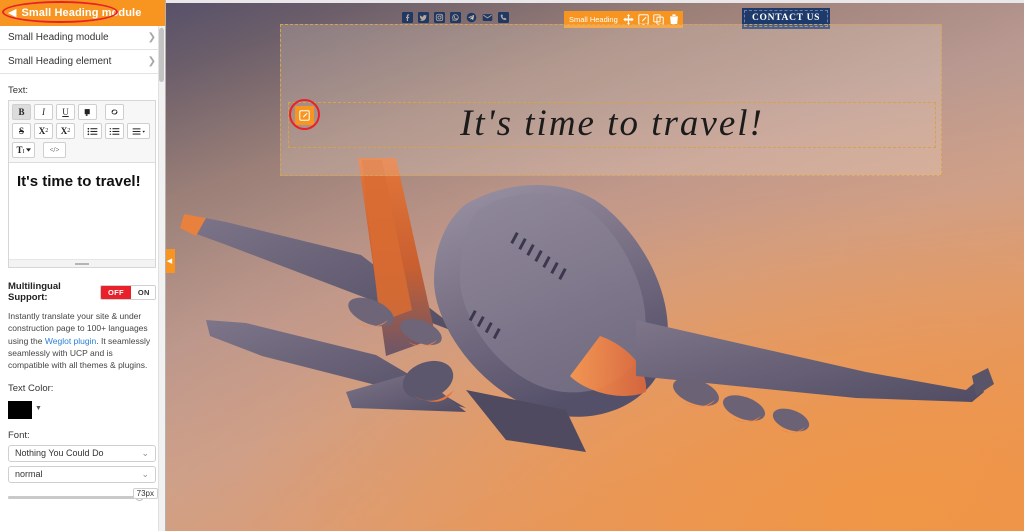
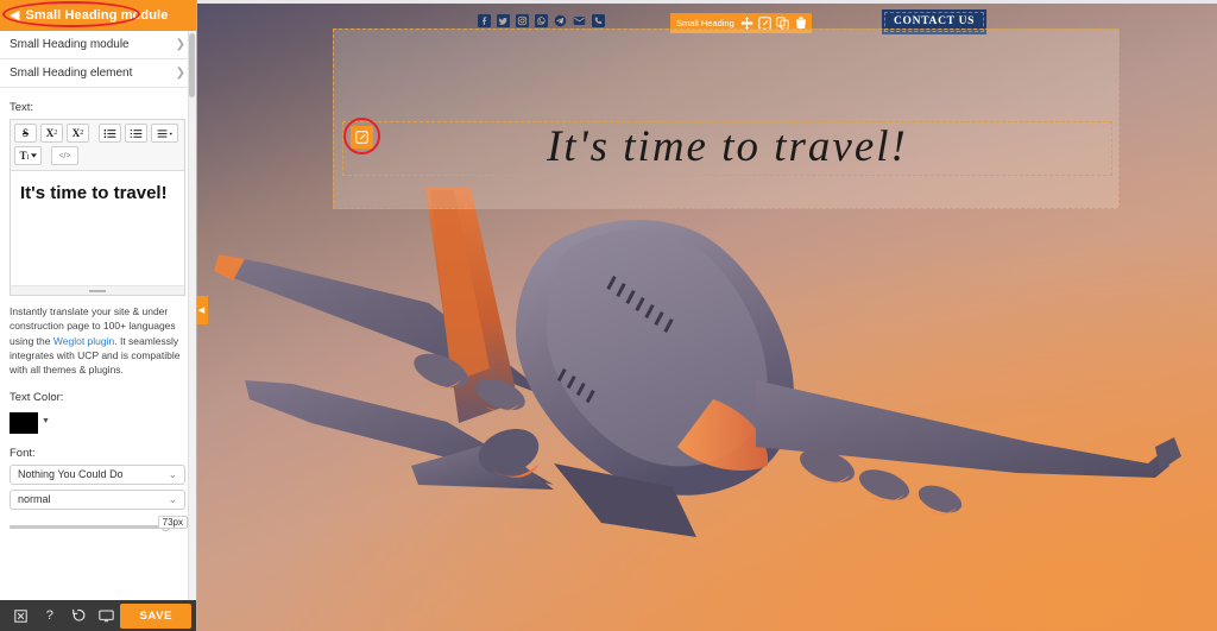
  ◀
  Small Heading module
  Small Heading module
  ❯
  Small Heading element
  ❯
  Text:
- B
- I
- U
  S
  X
  X
  </>
  It's time to travel!
- Multilingual Support:
- OFF
- ON
- Instantly translate your site & under construction page to 100+ languages using the Weglot plugin. It seamlessly seamlessly with UCP and is compatible with all themes & plugins.
+ Instantly translate your site & under construction page to 100+ languages using the Weglot plugin. It seamlessly integrates with UCP and is compatible with all themes & plugins.
  Text Color:
  Font:
  Nothing You Could Do
  ⌄
  normal
  ⌄
  73px
+ ?
+ SAVE
  Small Heading
  CONTACT US
  It's time to travel!
